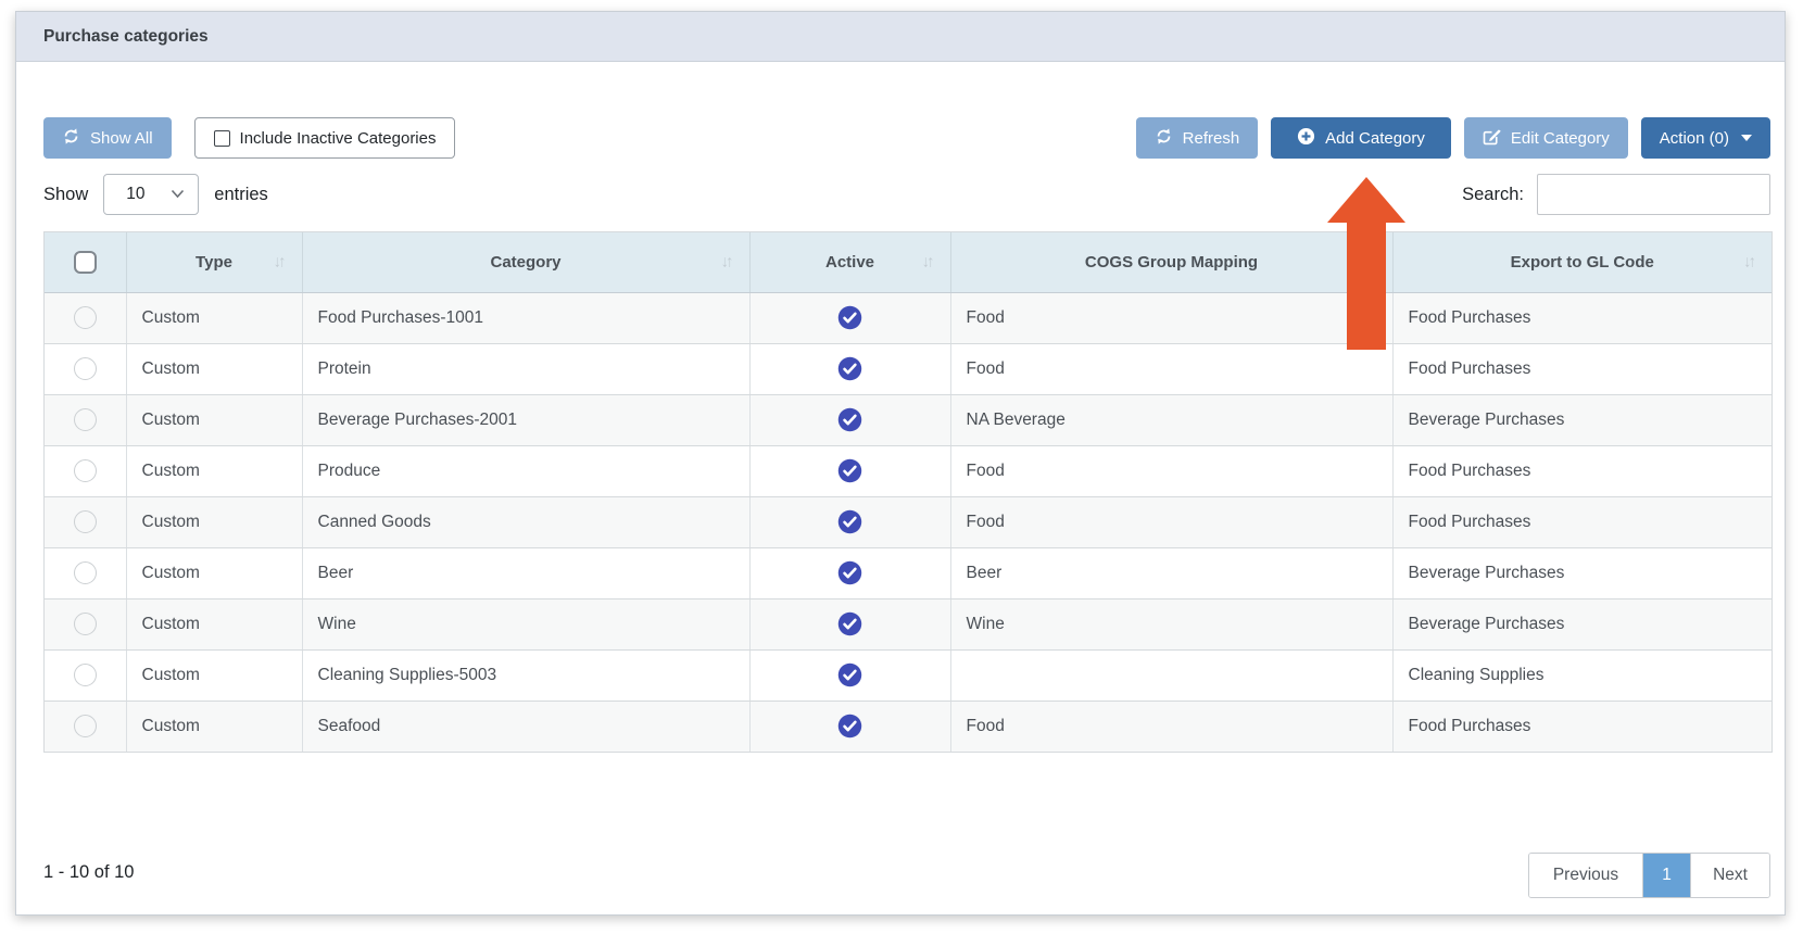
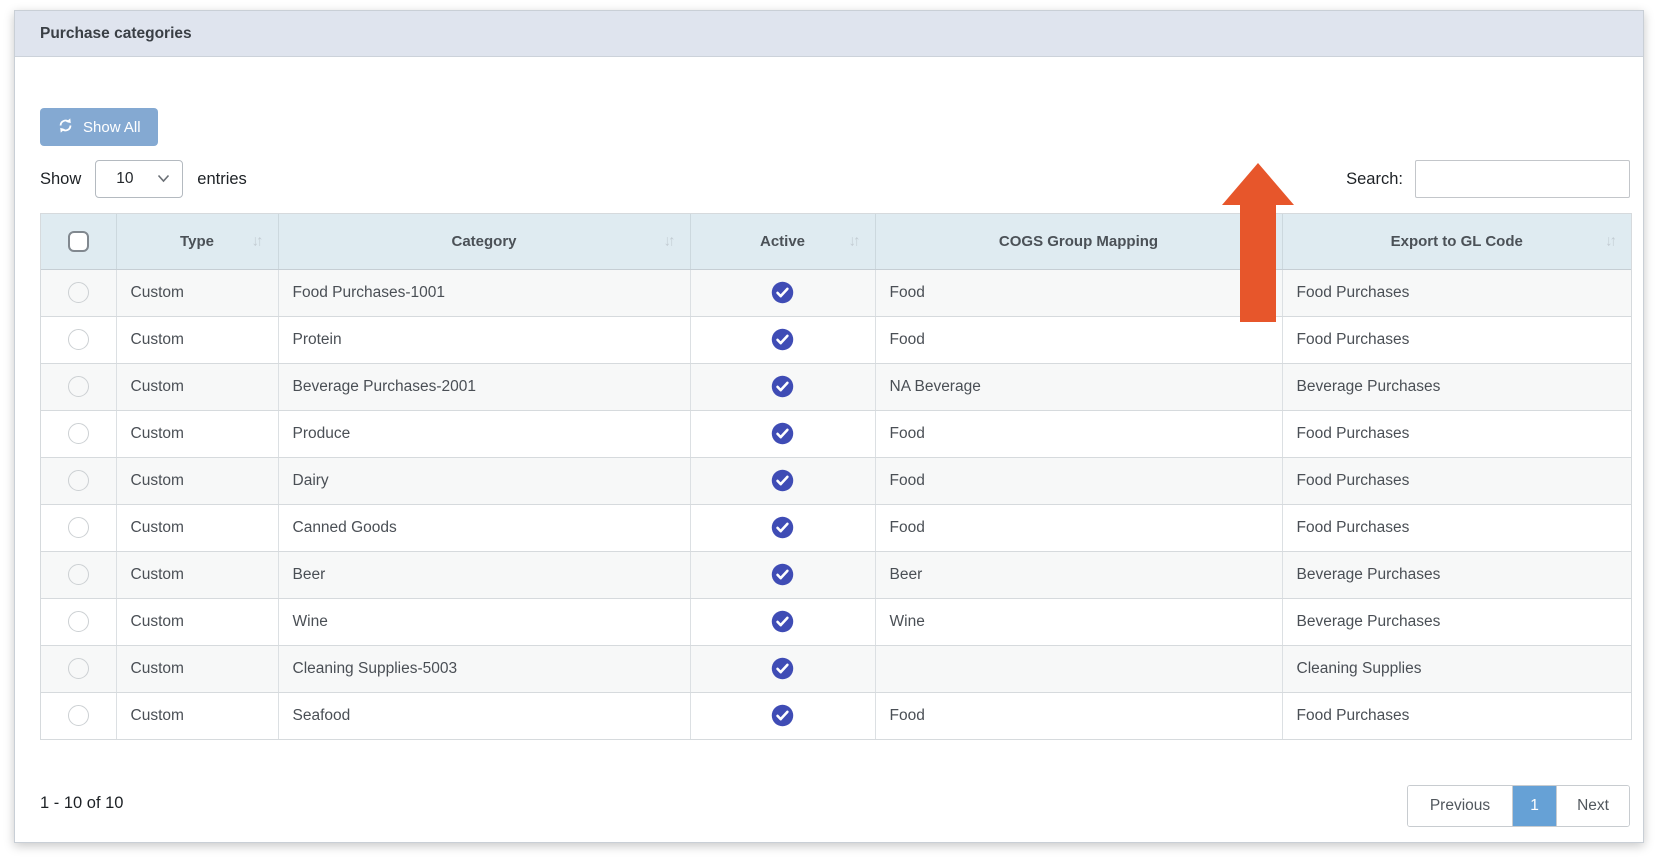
  Purchase categories
  Show All
- Include Inactive Categories
- Refresh
- Add Category
- Edit Category
- Action (0)
  Show
  10
  entries
  Search:
  	Type ↓↑	Category ↓↑	Active ↓↑	COGS Group Mapping	Export to GL Code ↓↑
  	Custom	Food Purchases-1001		Food	Food Purchases
  	Custom	Protein		Food	Food Purchases
  	Custom	Beverage Purchases-2001		NA Beverage	Beverage Purchases
  	Custom	Produce		Food	Food Purchases
+ 	Custom	Dairy		Food	Food Purchases
  	Custom	Canned Goods		Food	Food Purchases
  	Custom	Beer		Beer	Beverage Purchases
  	Custom	Wine		Wine	Beverage Purchases
  	Custom	Cleaning Supplies-5003			Cleaning Supplies
  	Custom	Seafood		Food	Food Purchases
  1 - 10 of 10
  Previous
  1
  Next
